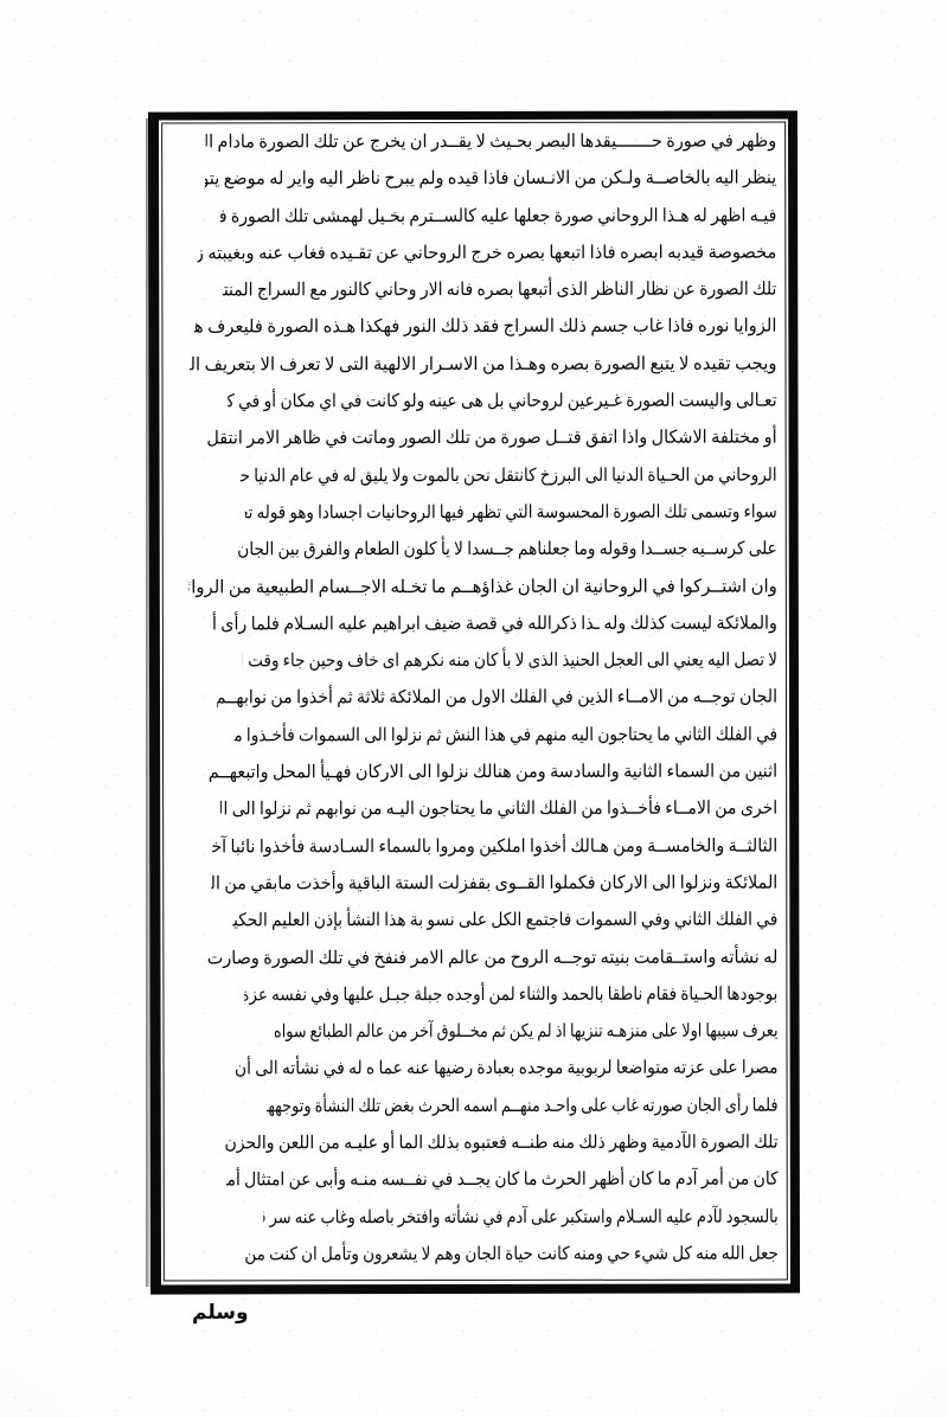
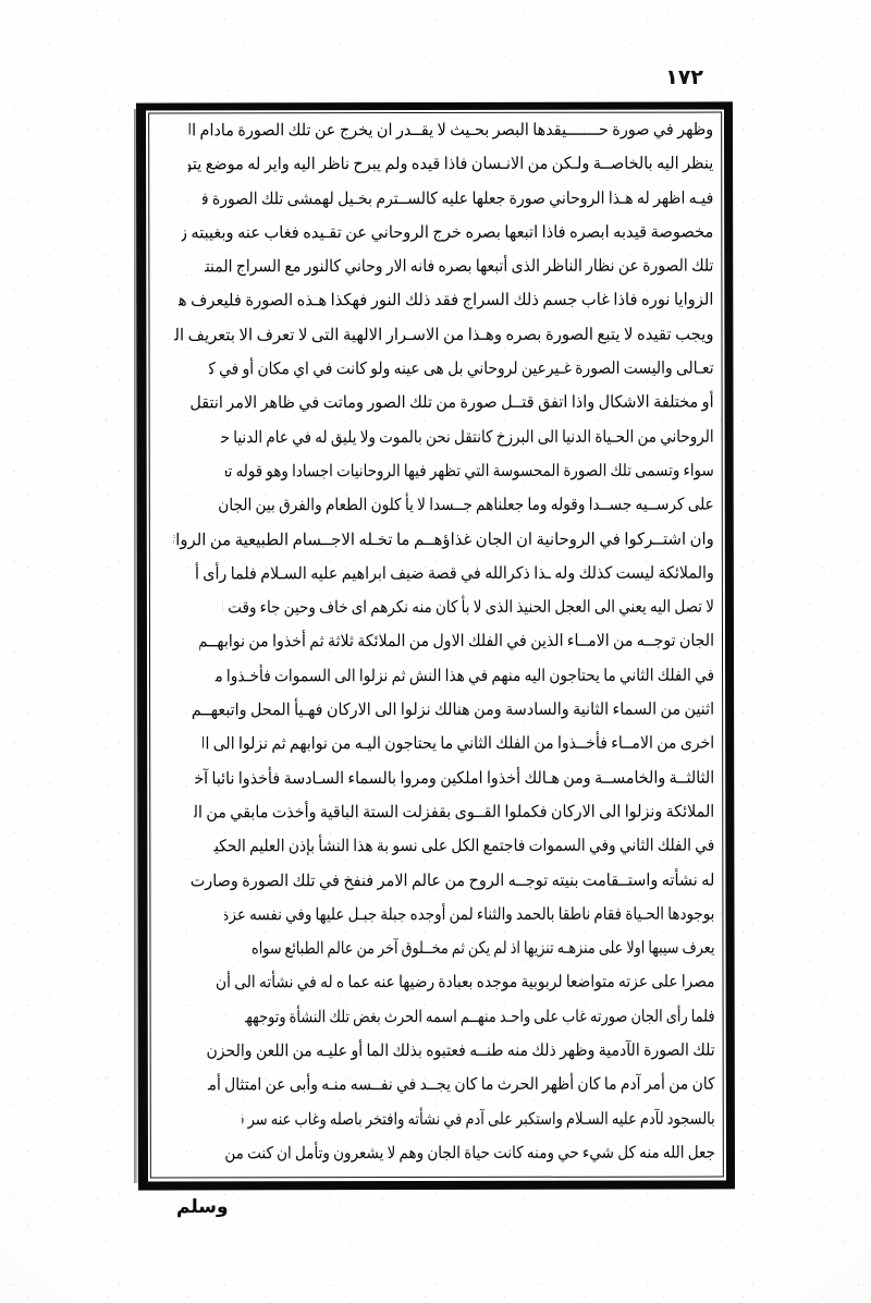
+ ١٧٢
  وظهر في صورة حـــــــيقدها البصر بحـيث لا يقــدر ان يخرج عن تلك الصورة مادام ال
  ينظر اليه بالخاصــة ولـكن من الانـسان فاذا قيده ولم يبرح ناظر اليه واير له موضع يتو
  فيـه اظهر له هـذا الروحاني صورة جعلها عليه كالســترم بخـيل لهمشى تلك الصورة ف
  مخصوصة قيدبه ابصره فاذا اتبعها بصره خرج الروحاني عن تقـيده فغاب عنه وبغيبته ز
  تلك الصورة عن نظار الناظر الذى أتبعها بصره فانه الار وحاني كالنور مع السراج المنت
  الزوايا نوره فاذا غاب جسم ذلك السراج فقد ذلك النور فهكذا هـذه الصورة فليعرف ه
  ويجب تقيده لا يتبع الصورة بصره وهـذا من الاسـرار الالهية التى لا تعرف الا بتعريف ال
  تعـالى واليست الصورة غـيرعين لروحاني بل هى عينه ولو كانت في اي مكان أو في ك
  أو مختلفة الاشكال واذا اتفق قتــل صورة من تلك الصور وماتت في ظاهر الامر انتقل
  الروحاني من الحـياة الدنيا الى البرزخ كانتقل نحن بالموت ولا يليق له في عام الدنيا ح
  سواء وتسمى تلك الصورة المحسوسة التي تظهر فيها الروحانيات اجسادا وهو قوله تع
  على كرســيه جســدا وقوله وما جعلناهم جــسدا لا يأ كلون الطعام والفرق بين الجان
  وان اشتــركوا في الروحانية ان الجان غذاؤهــم ما تخـله الاجــسام الطبيعية من الروائ
  والملائكة ليست كذلك وله ـذا ذكرالله في قصة ضيف ابراهيم عليه السـلام فلما رأى أ
  لا تصل اليه يعني الى العجل الحنيذ الذى لا بأ كان منه نكرهم اى خاف وحين جاء وقت ا
  الجان توجــه من الامــاء الذين في الفلك الاول من الملائكة ثلاثة ثم أخذوا من نوابهــم
  في الفلك الثاني ما يحتاجون اليه منهم في هذا النش ثم نزلوا الى السموات فأخـذوا م
  اثنين من السماء الثانية والسادسة ومن هنالك نزلوا الى الاركان فهـيأ المحل واتبعهــم
  اخرى من الامــاء فأخــذوا من الفلك الثاني ما يحتاجون اليـه من نوابهم ثم نزلوا الى ال
  الثالثــة والخامســة ومن هـالك أخذوا املكين ومروا بالسماء السـادسة فأخذوا نائبا آخ
  الملائكة ونزلوا الى الاركان فكملوا القــوى بقفزلت الستة الباقية وأخذت مابقي من ال
  في الفلك الثاني وفي السموات فاجتمع الكل على نسو بة هذا النشأ بإذن العليم الحكي
  له نشأته واستــقامت بنيته توجــه الروح من عالم الامر فنفخ في تلك الصورة وصارت
  بوجودها الحـياة فقام ناطقا بالحمد والثناء لمن أوجده جبلة جبـل عليها وفي نفسه عزة
  يعرف سيبها اولا على منزهـه تنزيها اذ لم يكن ثم مخــلوق آخر من عالم الطبائع سواه
  مصرا على عزته متواضعا لربوبية موجده بعبادة رضيها عنه عما ه له في نشأته الى أن
  فلما رأى الجان صورته غاب على واحـد منهــم اسمه الحرث بغض تلك النشأة وتوجهه
  تلك الصورة الآدمية وظهر ذلك منه طنــه فعتبوه بذلك الما أو عليـه من اللعن والحزن
  كان من أمر آدم ما كان أظهر الحرث ما كان يجــد في نفــسه منـه وأبى عن امتثال أم
  بالسجود لآدم عليه السـلام واستكبر على آدم في نشأته وافتخر باصله وغاب عنه سر ق
  جعل الله منه كل شيء حي ومنه كانت حياة الجان وهم لا يشعرون وتأمل ان كنت من
  وسلم
